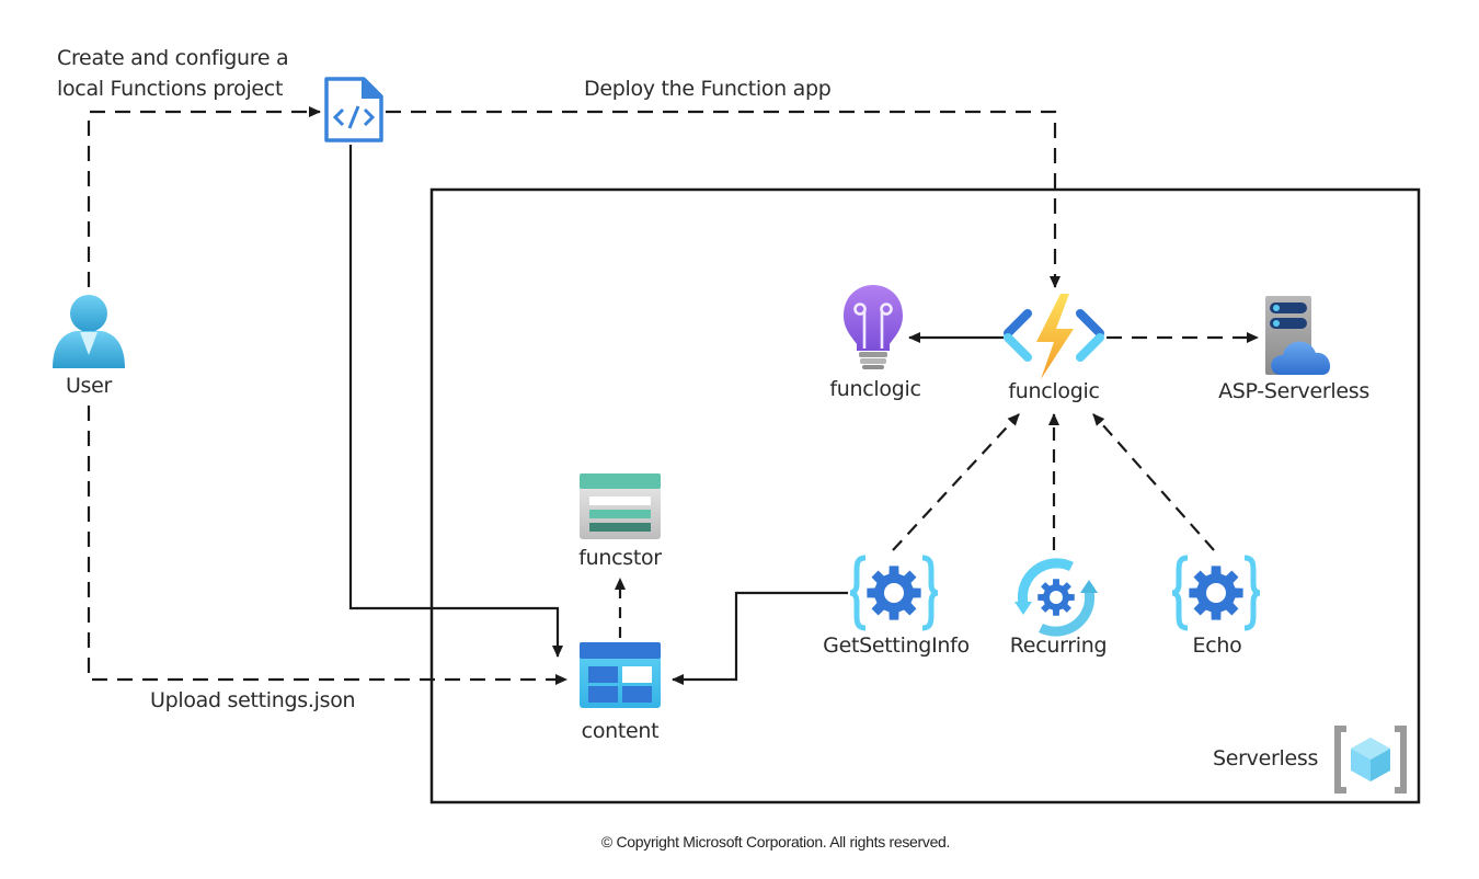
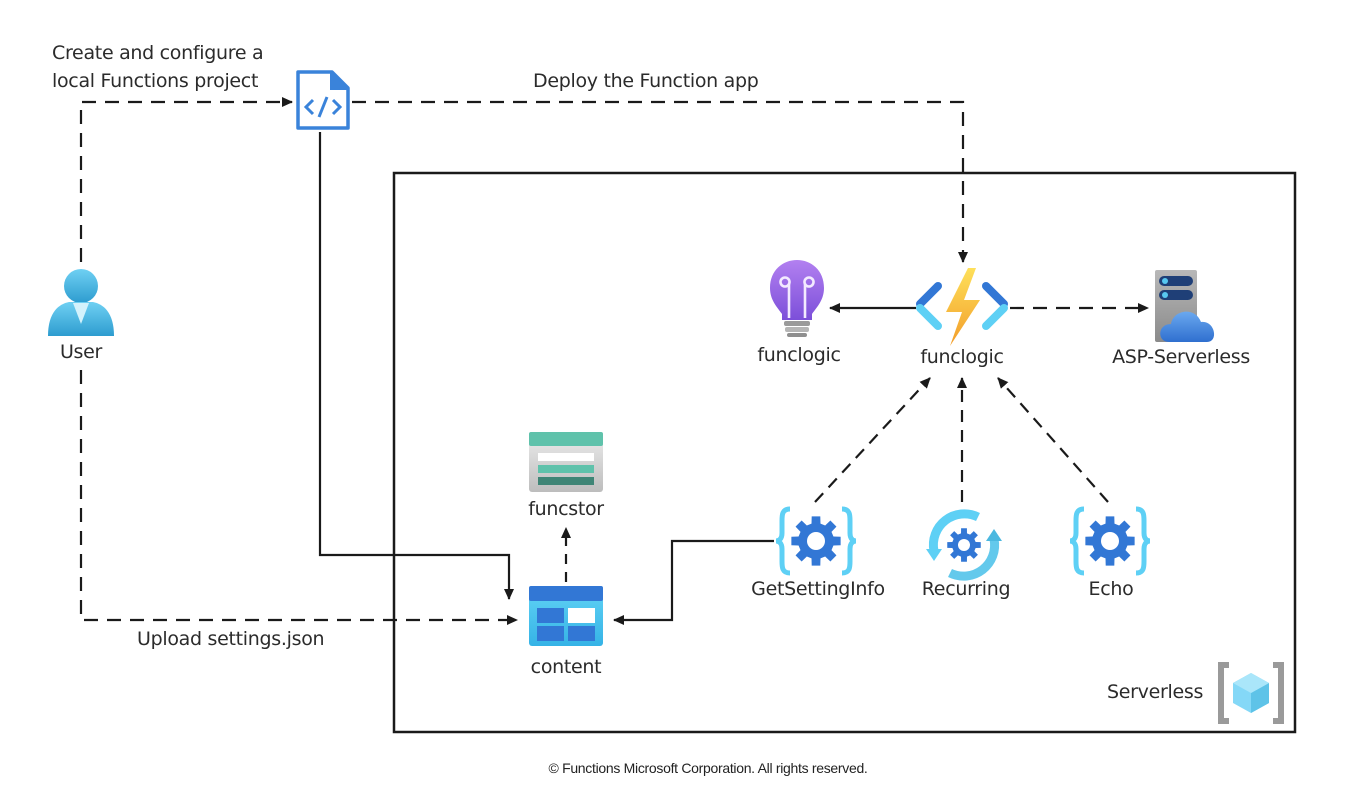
  Create and configure a
  local Functions project
  Deploy the Function app
  Upload settings.json
  User
  funclogic
  funclogic
  ASP-Serverless
  funcstor
  content
  GetSettingInfo
  Recurring
  Echo
  Serverless
- © Copyright Microsoft Corporation. All rights reserved.
+ © Functions Microsoft Corporation. All rights reserved.
